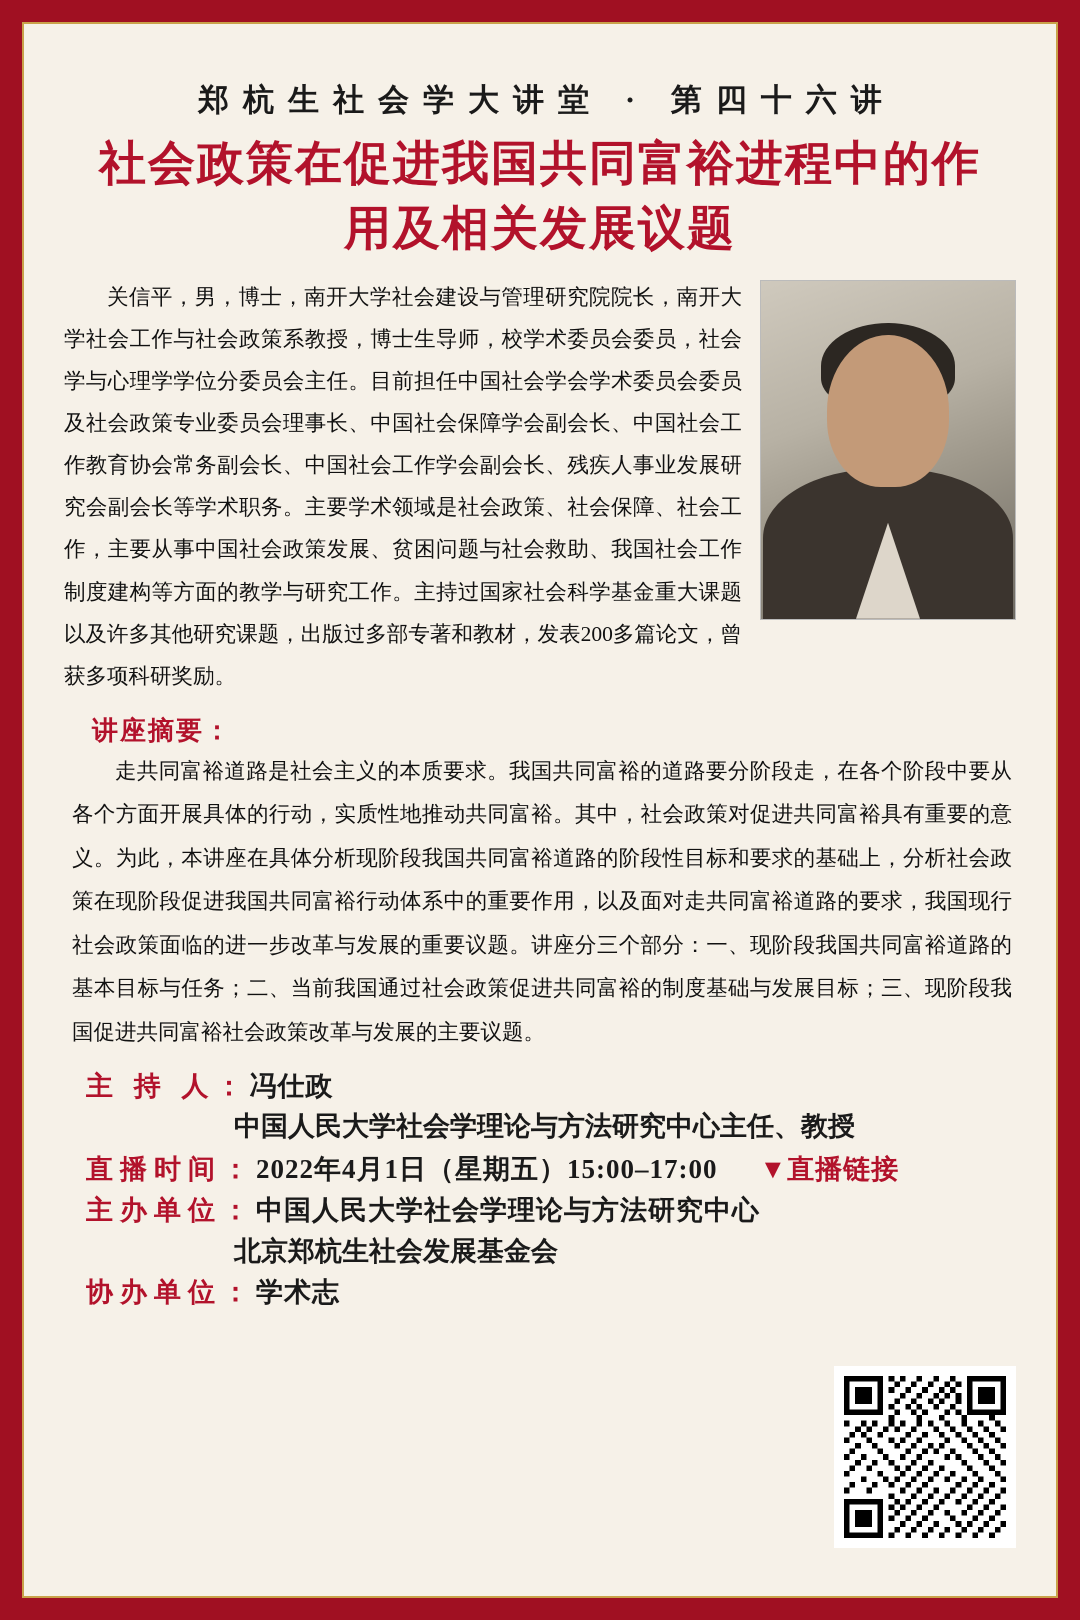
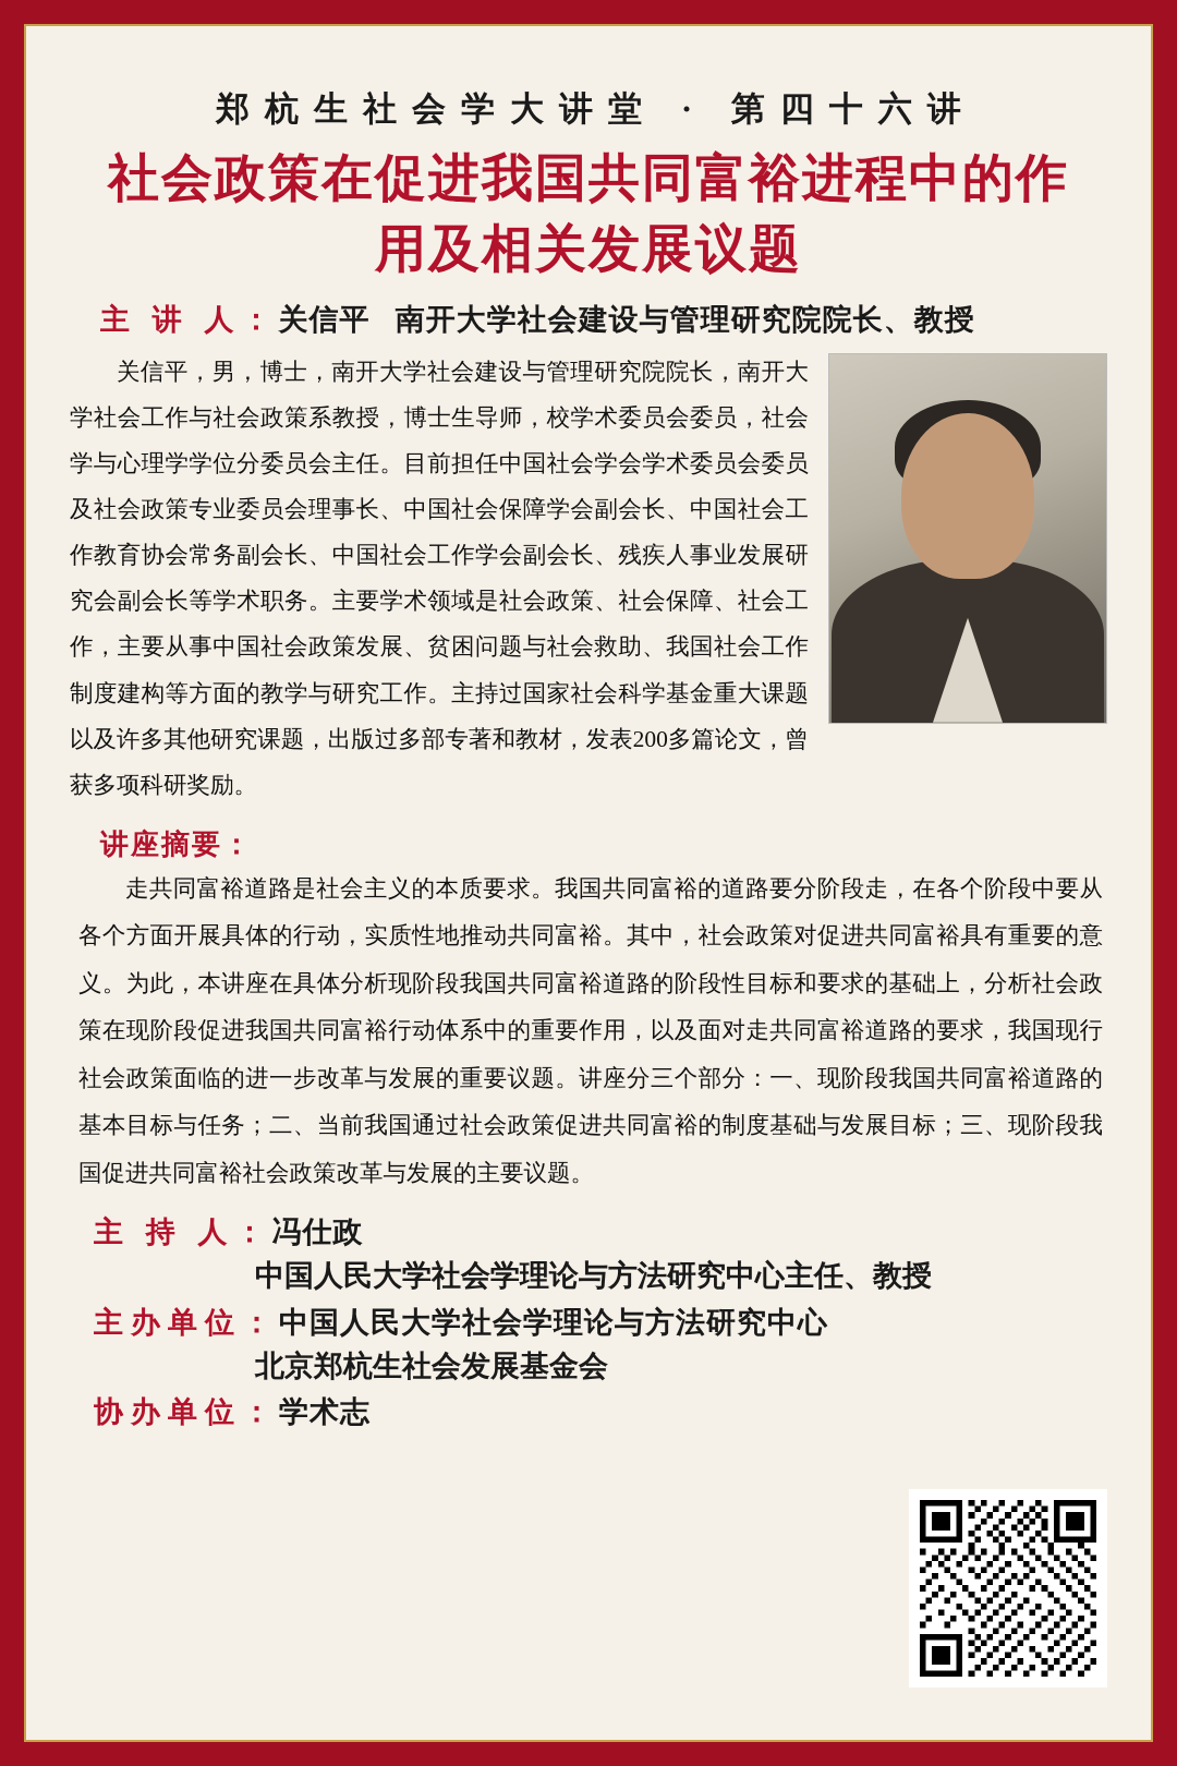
  郑杭生社会学大讲堂 · 第四十六讲
  社会政策在促进我国共同富裕进程中的作用及相关发展议题
+ 主 讲 人：关信平 南开大学社会建设与管理研究院院长、教授
  关信平，男，博士，南开大学社会建设与管理研究院院长，南开大学社会工作与社会政策系教授，博士生导师，校学术委员会委员，社会学与心理学学位分委员会主任。目前担任中国社会学会学术委员会委员及社会政策专业委员会理事长、中国社会保障学会副会长、中国社会工作教育协会常务副会长、中国社会工作学会副会长、残疾人事业发展研究会副会长等学术职务。主要学术领域是社会政策、社会保障、社会工作，主要从事中国社会政策发展、贫困问题与社会救助、我国社会工作制度建构等方面的教学与研究工作。主持过国家社会科学基金重大课题以及许多其他研究课题，出版过多部专著和教材，发表200多篇论文，曾获多项科研奖励。
  讲座摘要：
  走共同富裕道路是社会主义的本质要求。我国共同富裕的道路要分阶段走，在各个阶段中要从各个方面开展具体的行动，实质性地推动共同富裕。其中，社会政策对促进共同富裕具有重要的意义。为此，本讲座在具体分析现阶段我国共同富裕道路的阶段性目标和要求的基础上，分析社会政策在现阶段促进我国共同富裕行动体系中的重要作用，以及面对走共同富裕道路的要求，我国现行社会政策面临的进一步改革与发展的重要议题。讲座分三个部分：一、现阶段我国共同富裕道路的基本目标与任务；二、当前我国通过社会政策促进共同富裕的制度基础与发展目标；三、现阶段我国促进共同富裕社会政策改革与发展的主要议题。
  主 持 人：冯仕政
  中国人民大学社会学理论与方法研究中心主任、教授
- 直播时间：2022年4月1日（星期五）15:00–17:00
- ▼直播链接
  主办单位：中国人民大学社会学理论与方法研究中心
  北京郑杭生社会发展基金会
  协办单位：学术志
